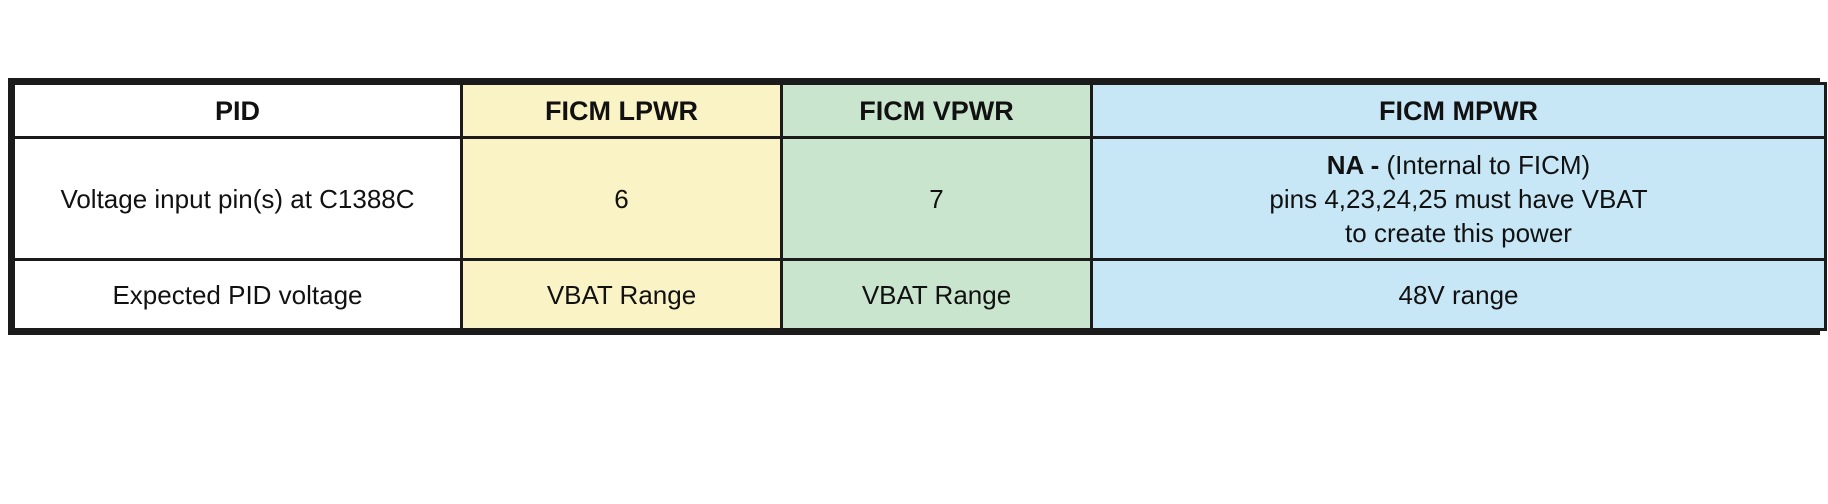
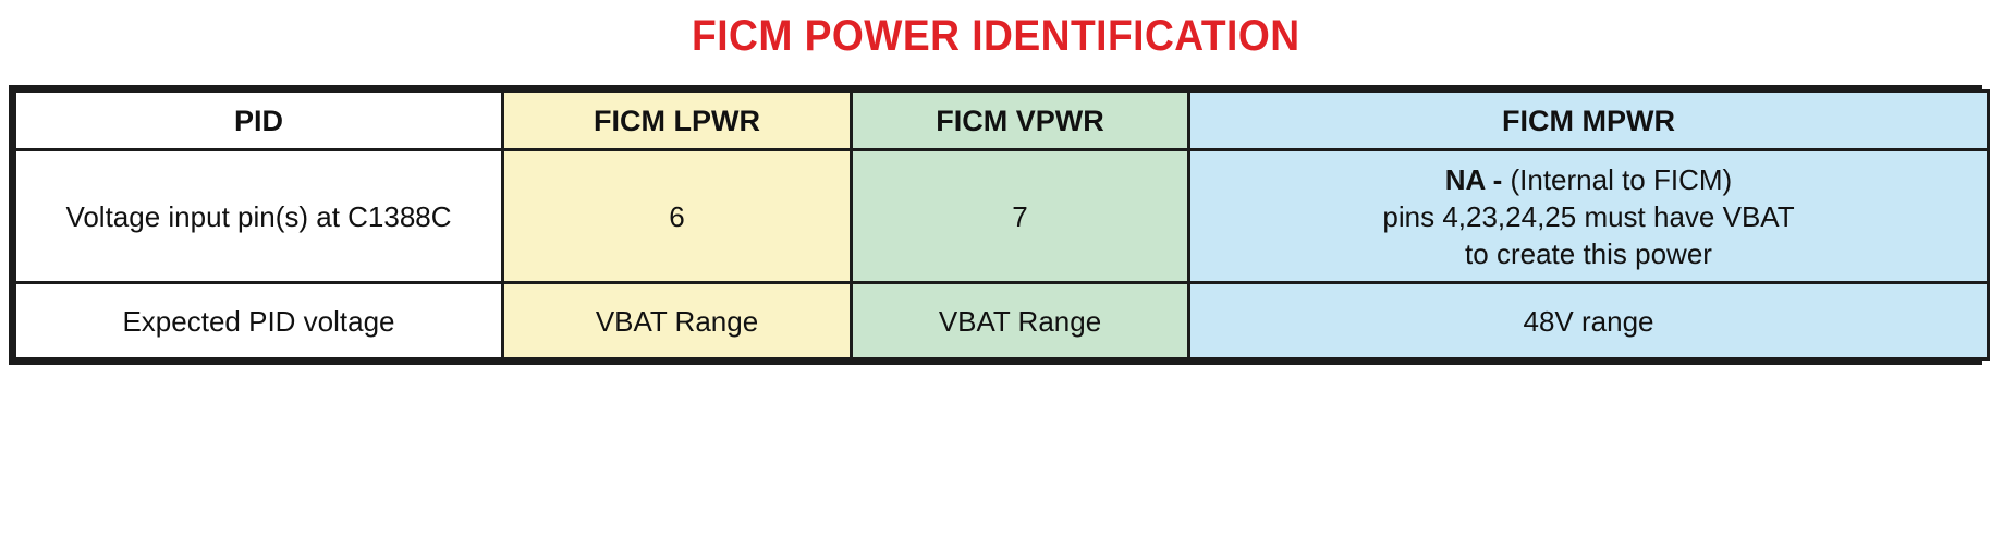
+ FICM POWER IDENTIFICATION
  PID	FICM LPWR	FICM VPWR	FICM MPWR
  Voltage input pin(s) at C1388C	6	7	NA - (Internal to FICM) pins 4,23,24,25 must have VBAT to create this power
  Expected PID voltage	VBAT Range	VBAT Range	48V range
